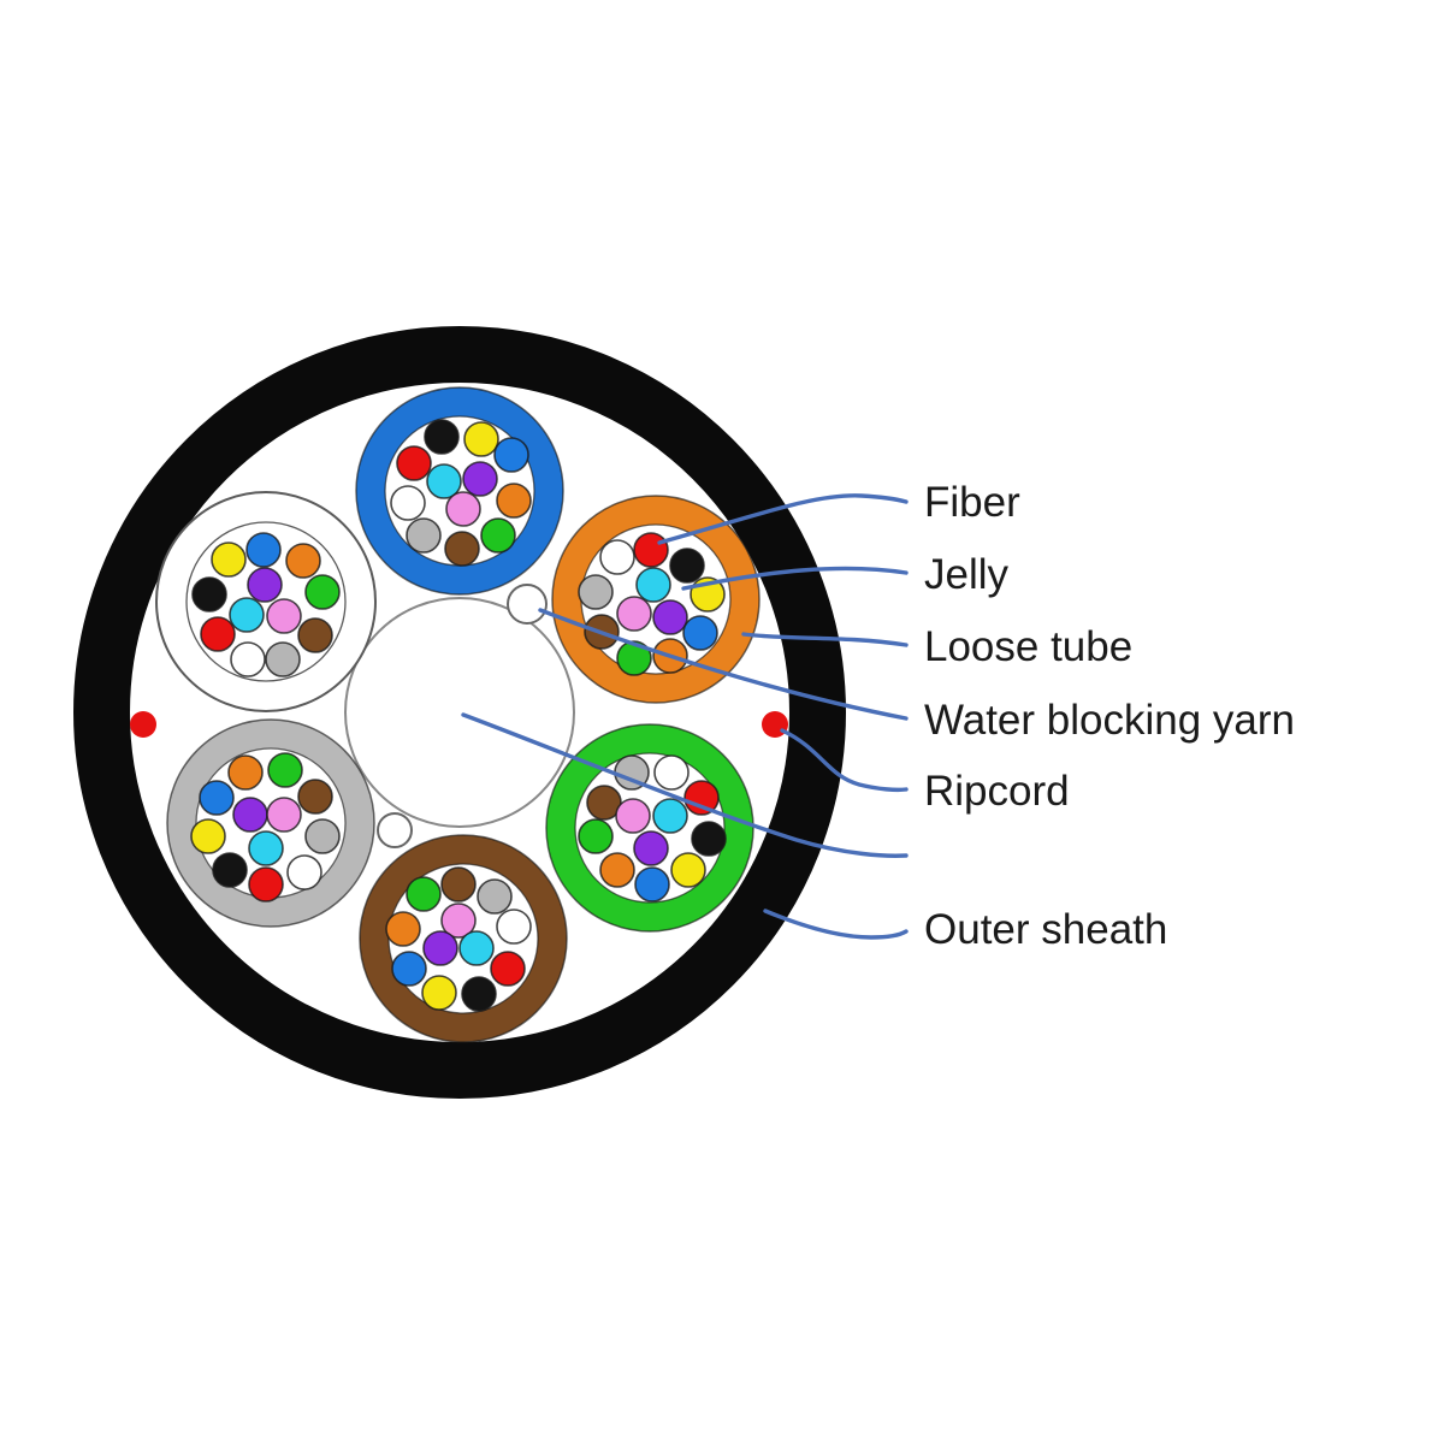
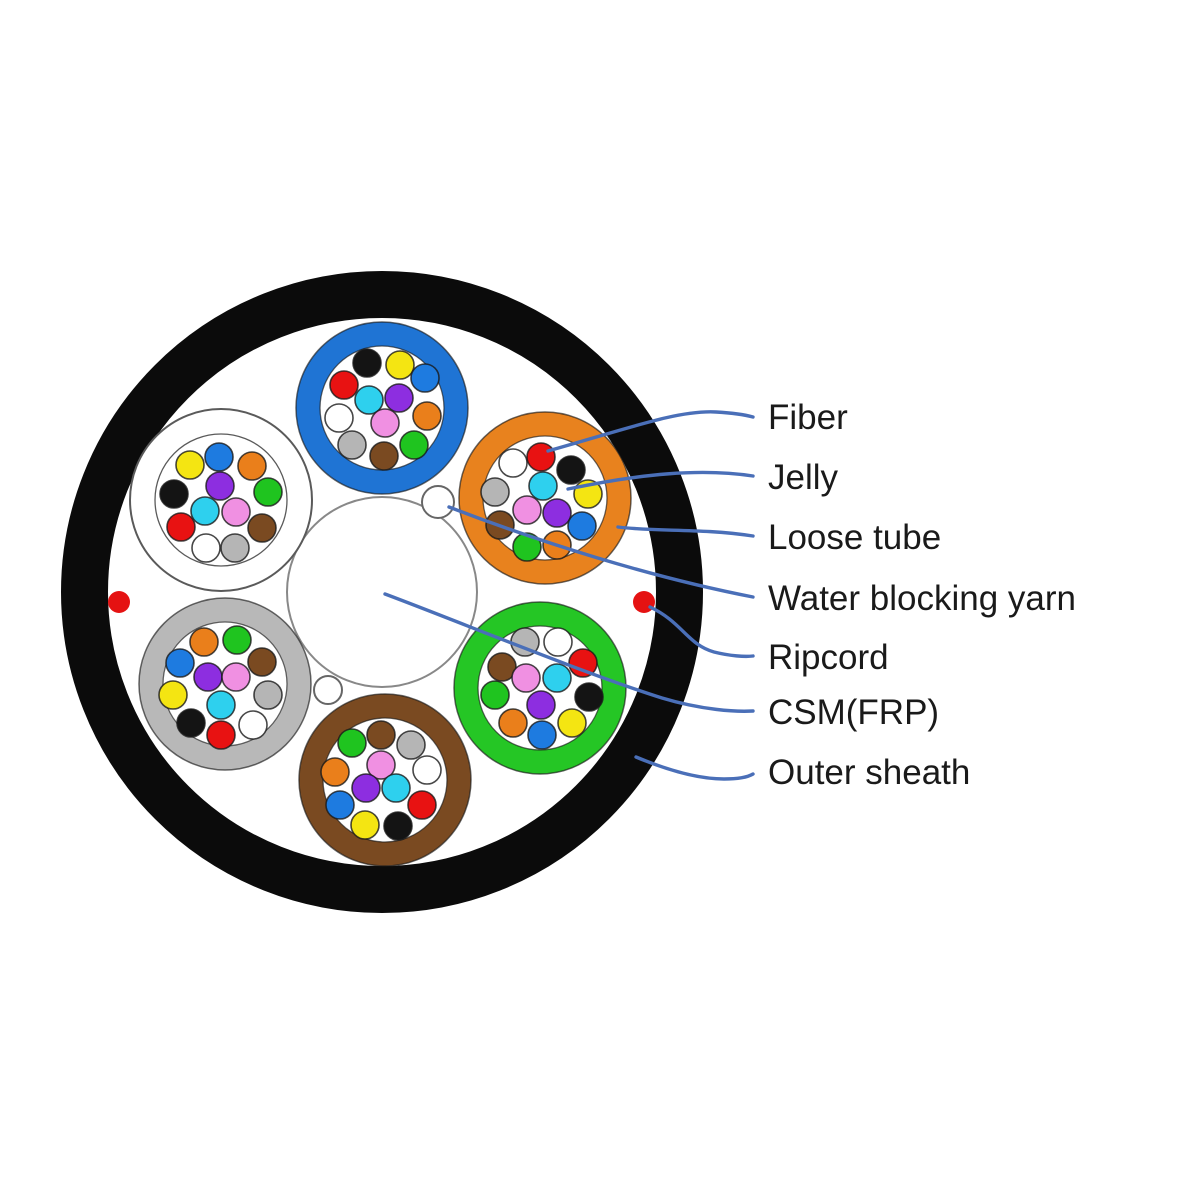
  Fiber
  Jelly
  Loose tube
  Water blocking yarn
  Ripcord
+ CSM(FRP)
  Outer sheath
